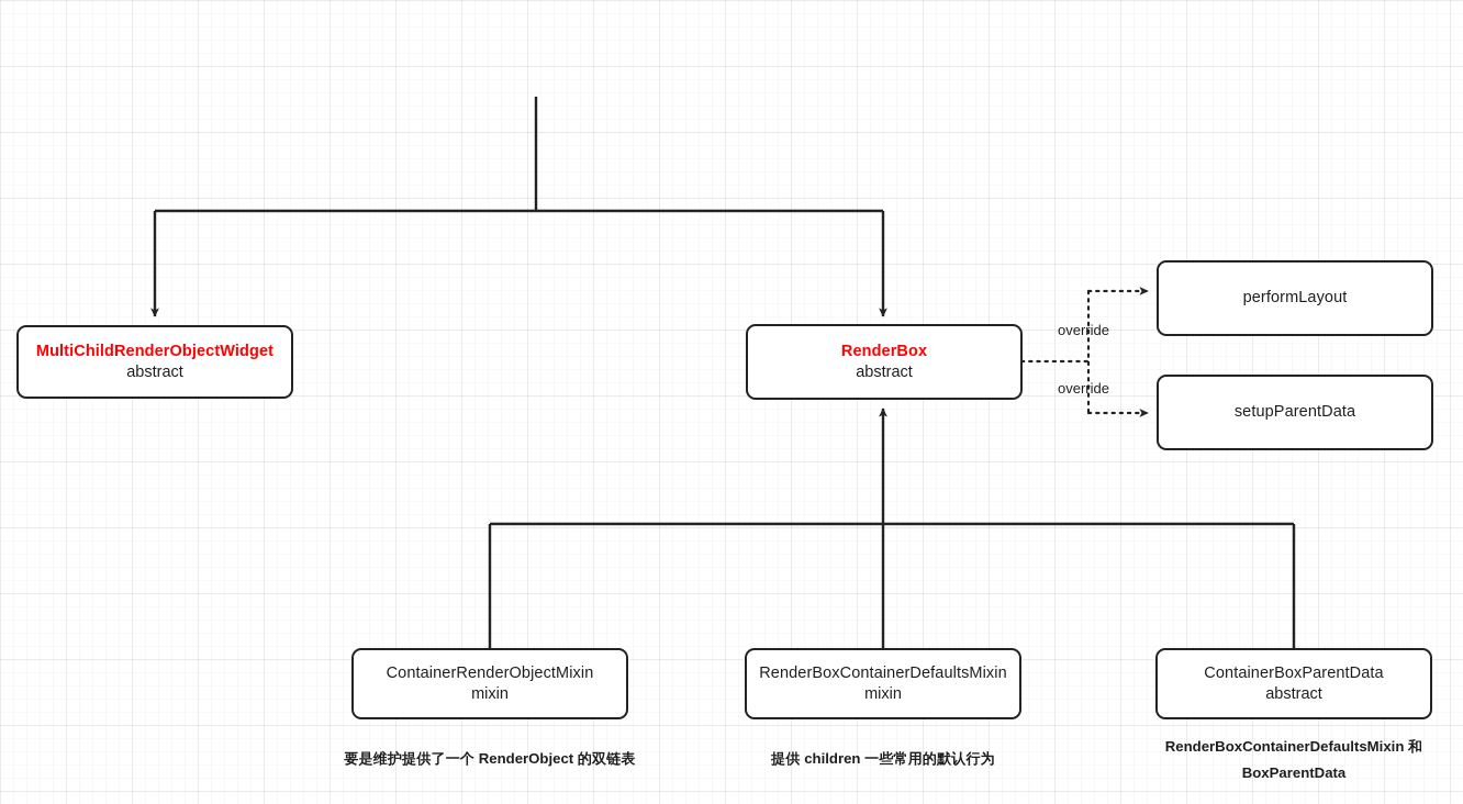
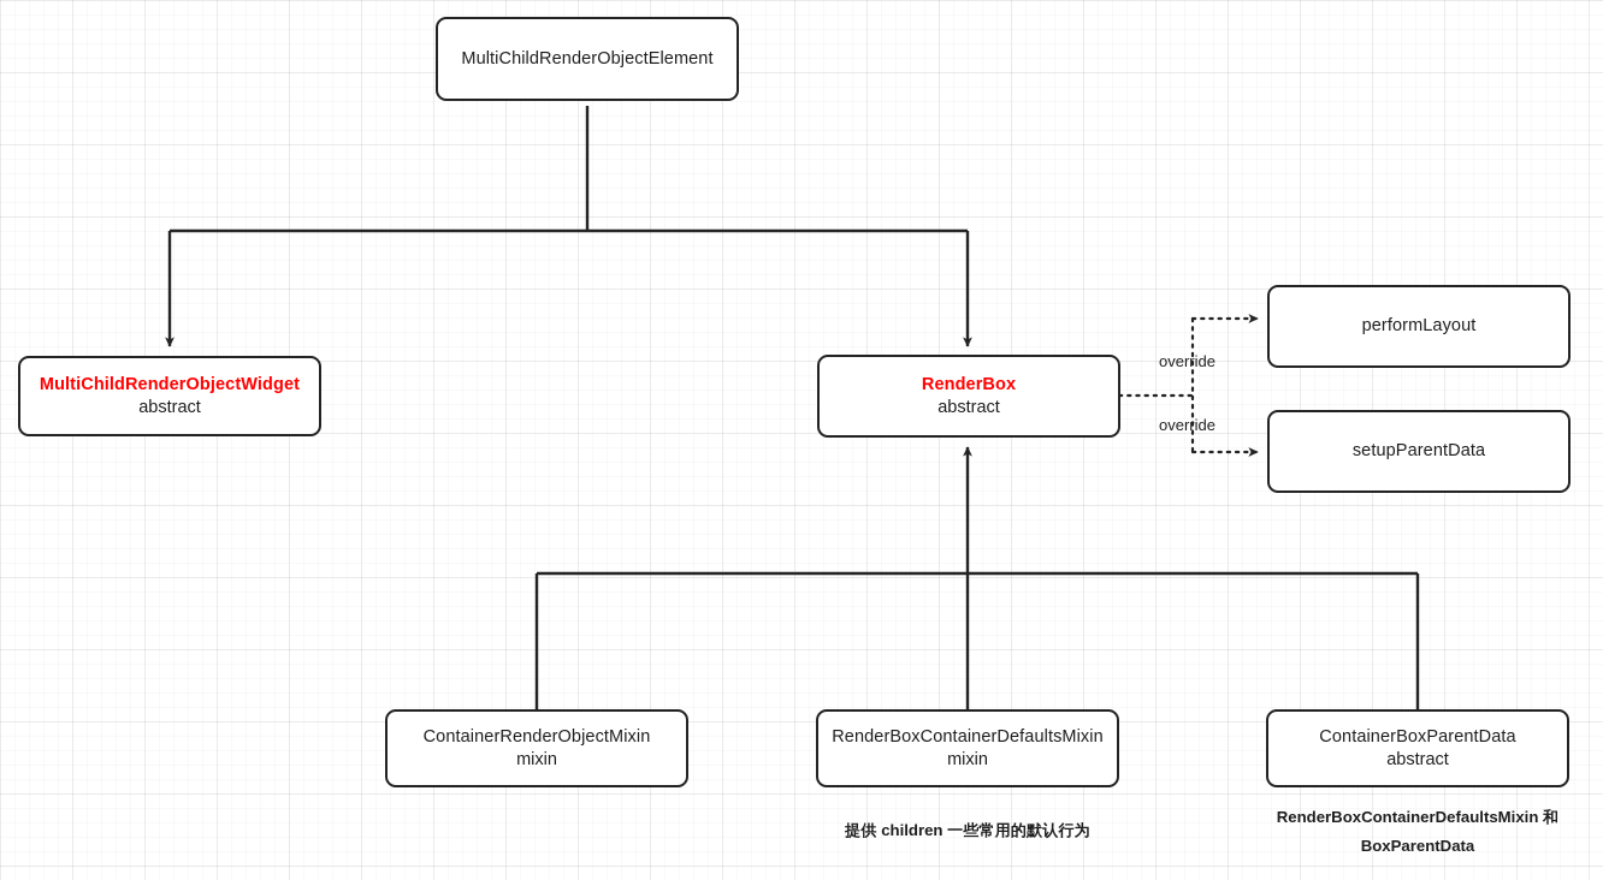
+ MultiChildRenderObjectElement
  MultiChildRenderObjectWidget
  abstract
  RenderBox
  abstract
  performLayout
  setupParentData
  ContainerRenderObjectMixin
  mixin
  RenderBoxContainerDefaultsMixin
  mixin
  ContainerBoxParentData
  abstract
  override
  override
- 要是维护提供了一个 RenderObject 的双链表
  提供 children 一些常用的默认行为
  RenderBoxContainerDefaultsMixin 和
  BoxParentData
